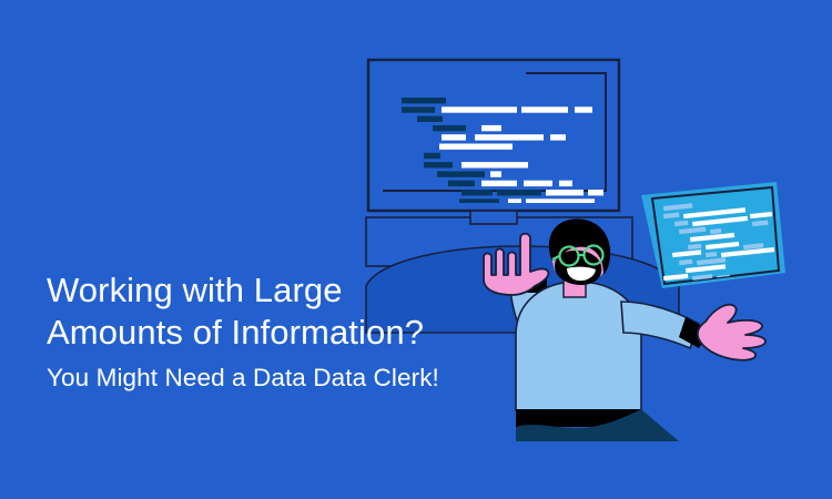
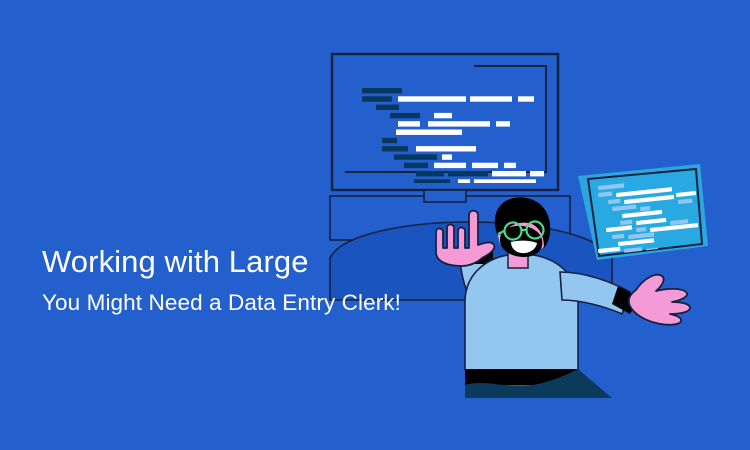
  Working with Large
- Amounts of Information?
- You Might Need a Data Data Clerk!
+ You Might Need a Data Entry Clerk!
